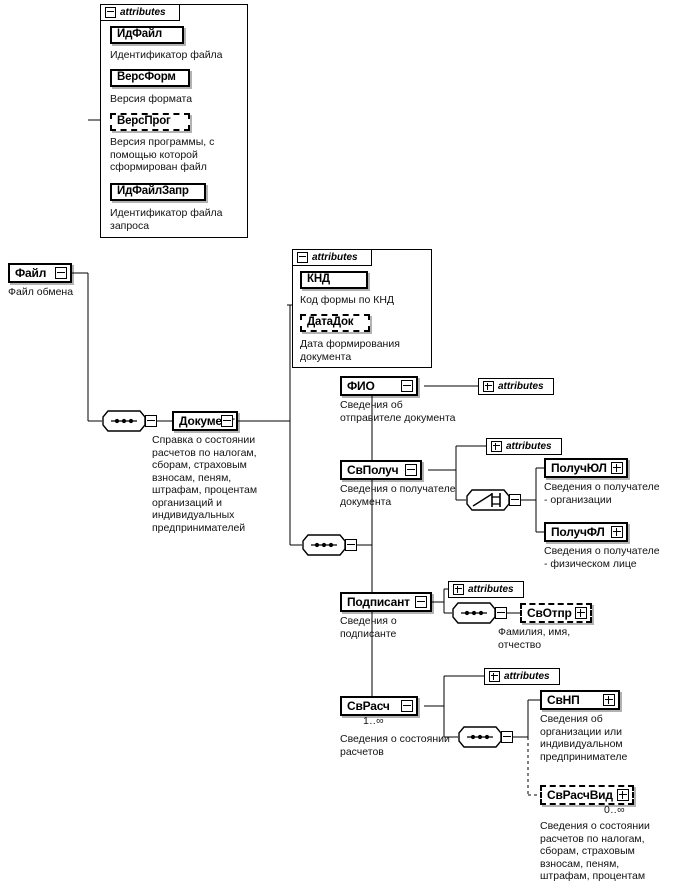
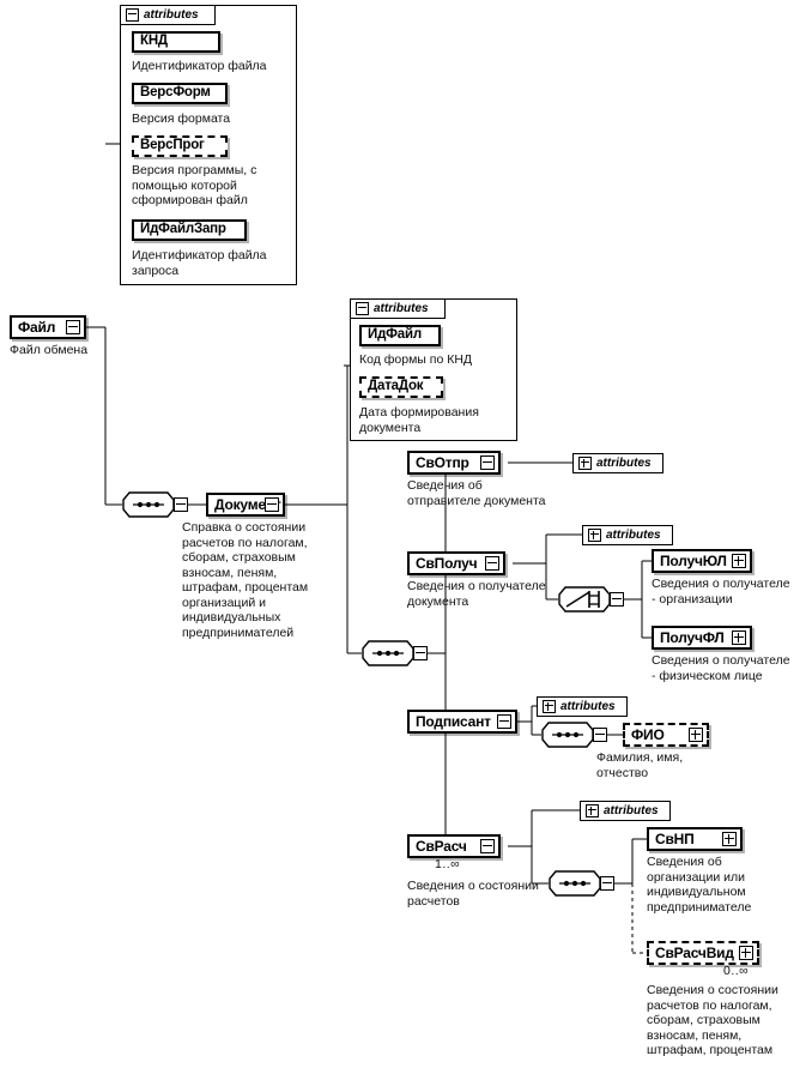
  Файл
  Файл обмена
  attributes
- ИдФайл
+ КНД
  Идентификатор файла
  ВерсФорм
  Версия формата
  ВерсПрог
  Версия программы, с
  помощью которой
  сформирован файл
  ИдФайлЗапр
  Идентификатор файла
  запроса
  Докуме
  Справка о состоянии
  расчетов по налогам,
  сборам, страховым
  взносам, пеням,
  штрафам, процентам
  организаций и
  индивидуальных
  предпринимателей
  attributes
- КНД
+ ИдФайл
  Код формы по КНД
  ДатаДок
  Дата формирования
  документа
- ФИО
+ СвОтпр
  Сведения об
  отправителе документа
  attributes
  СвПолуч
  Сведения о получателе
  документа
  attributes
  ПолучЮЛ
  Сведения о получателе
  - организации
  ПолучФЛ
  Сведения о получателе
  - физическом лице
  Подписант
- Сведения о
- подписанте
  attributes
- СвОтпр
+ ФИО
  Фамилия, имя,
  отчество
  СвРасч
  1..∞
  Сведения о состоянии
  расчетов
  attributes
  СвНП
  Сведения об
  организации или
  индивидуальном
  предпринимателе
  СвРасчВид
  0..∞
  Сведения о состоянии
  расчетов по налогам,
  сборам, страховым
  взносам, пеням,
  штрафам, процентам
